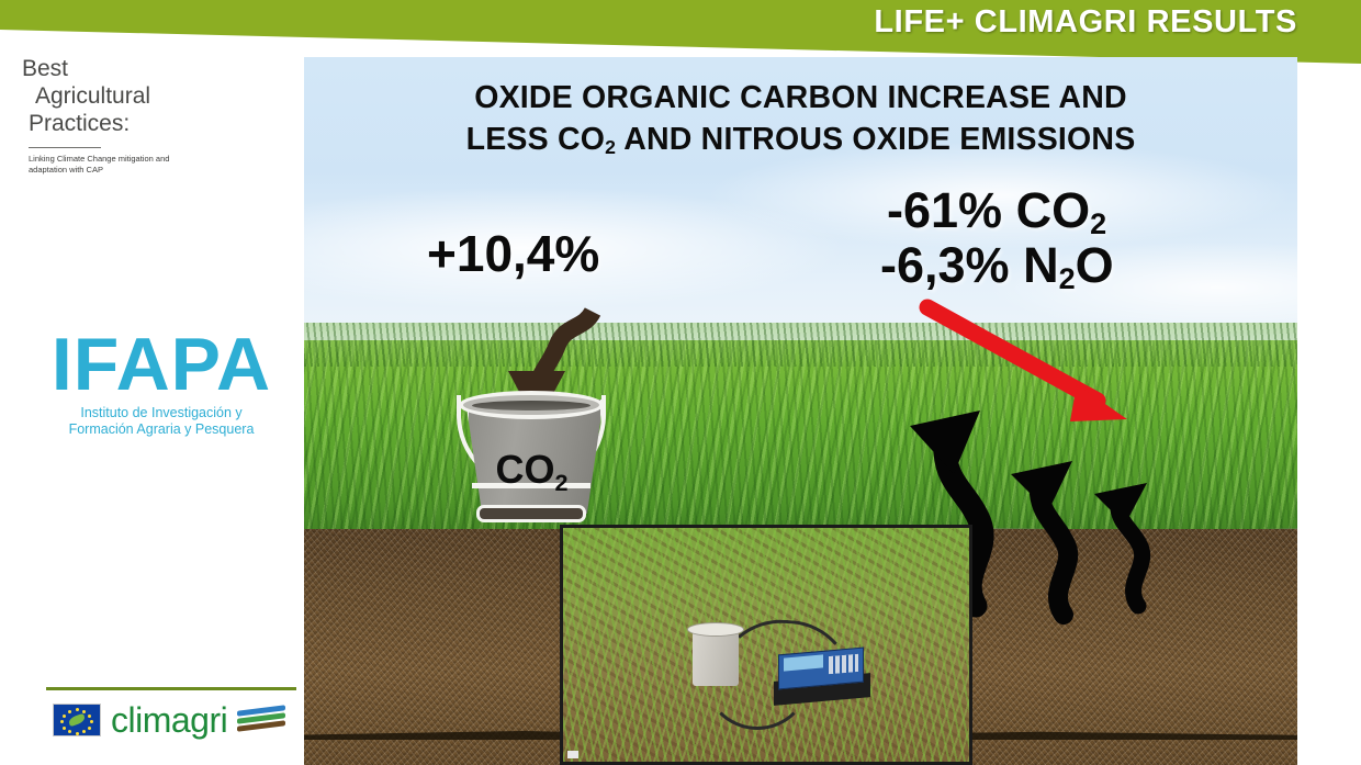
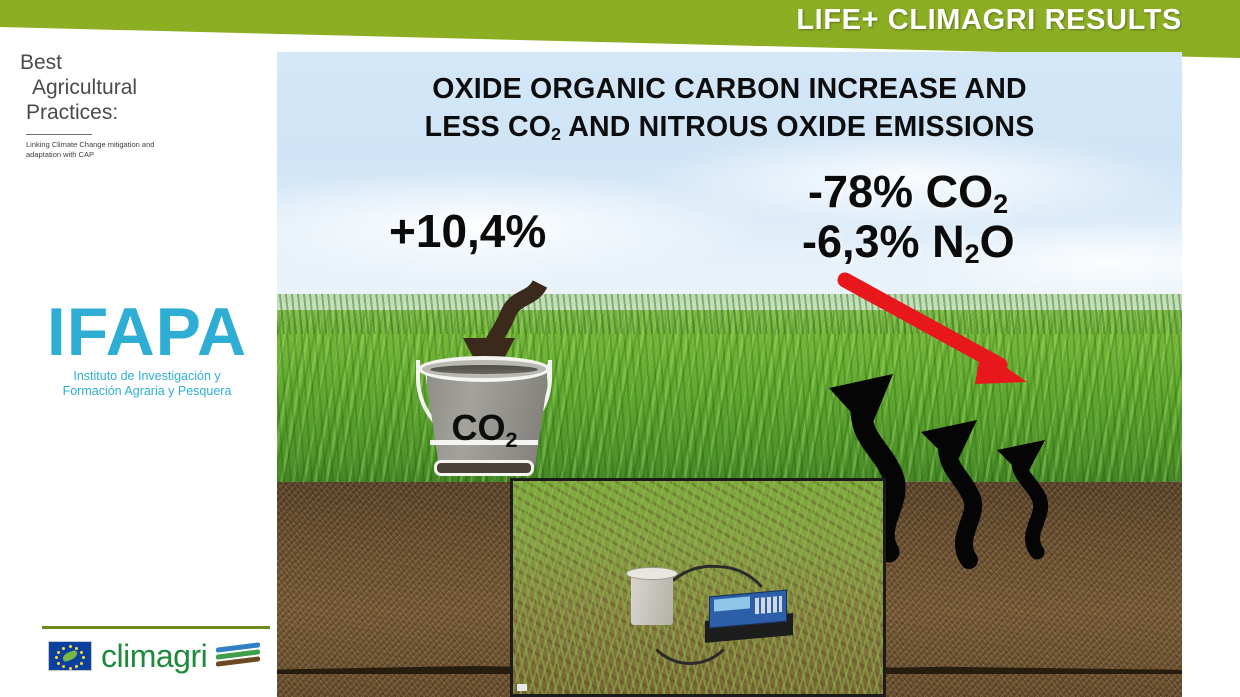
  LIFE+ CLIMAGRI RESULTS
  Best
  Agricultural
  Practices:
  Linking Climate Change mitigation and adaptation with CAP
  IFAPA
  Instituto de Investigación y
  Formación Agraria y Pesquera
  climagri
  OXIDE ORGANIC CARBON INCREASE AND
  LESS CO2 AND NITROUS OXIDE EMISSIONS
  +10,4%
- -61% CO2
+ -78% CO2
  -6,3% N2O
  CO2
